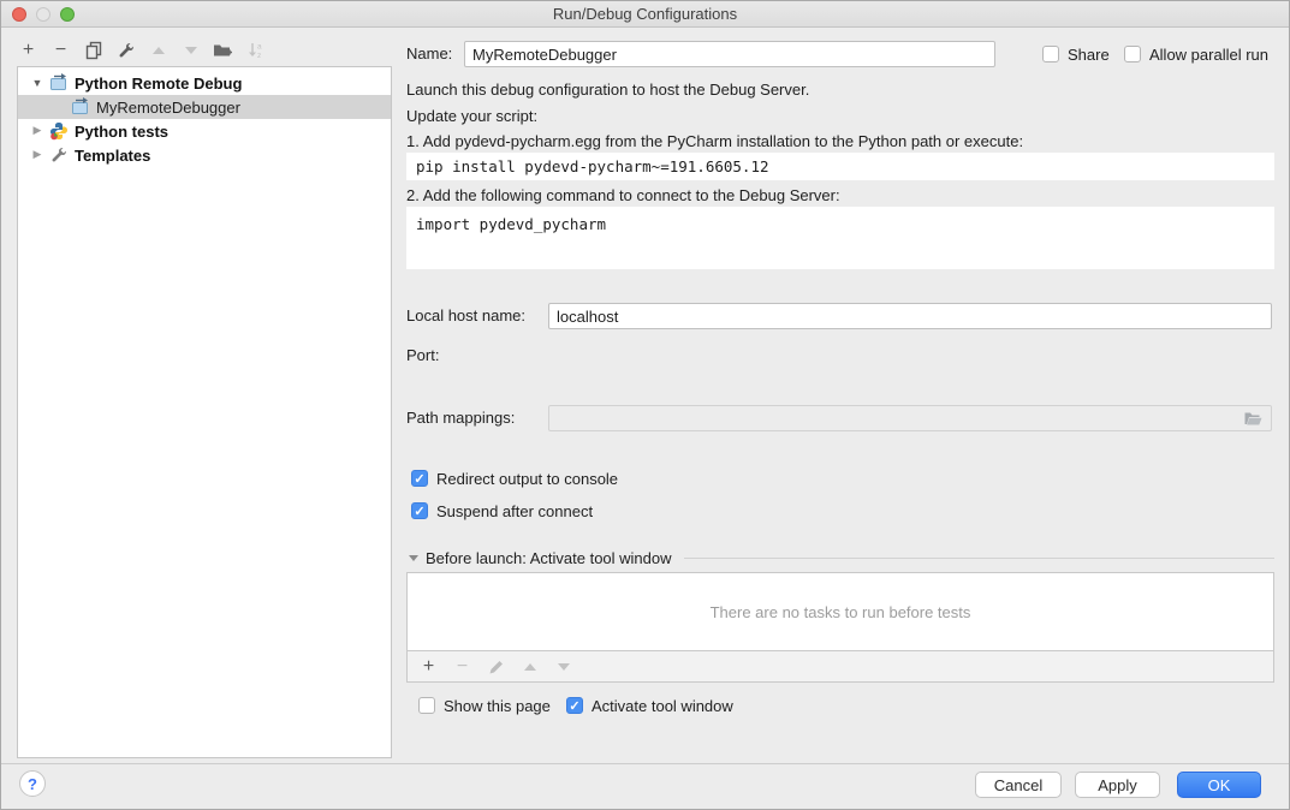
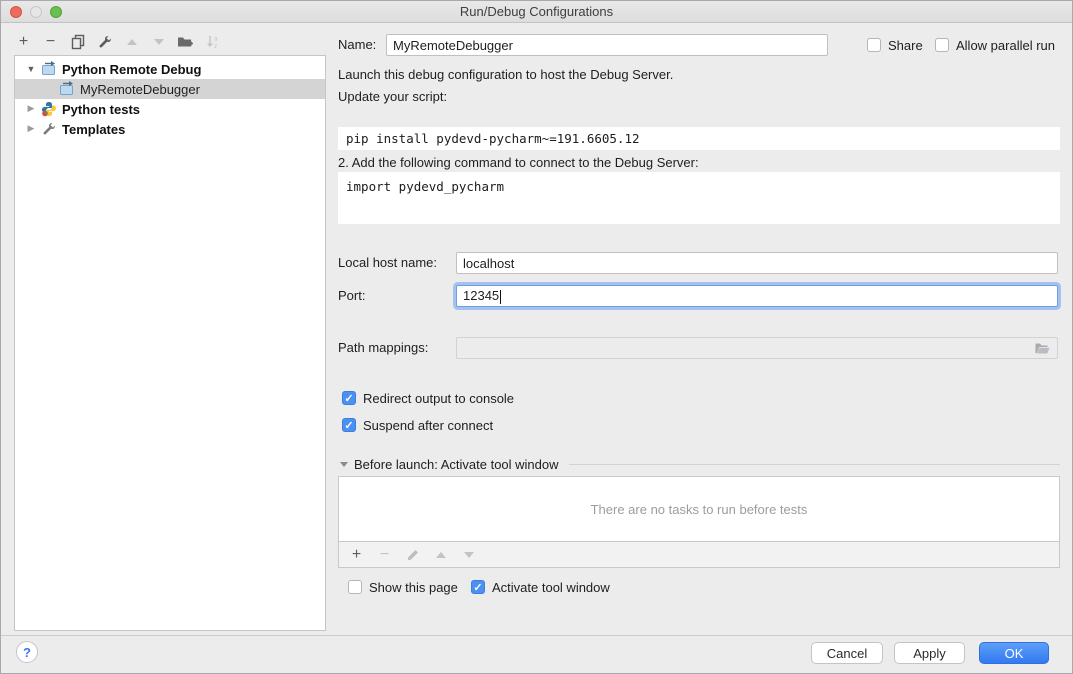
  Run/Debug Configurations
  +
  −
  ▼
  Python Remote Debug
  MyRemoteDebugger
  ▶
  Python tests
  ▶
  Templates
  Name:
  MyRemoteDebugger
  Share
  Allow parallel run
  Launch this debug configuration to host the Debug Server.
  Update your script:
- 1. Add pydevd-pycharm.egg from the PyCharm installation to the Python path or execute:
  pip install pydevd-pycharm~=191.6605.12
  2. Add the following command to connect to the Debug Server:
  import pydevd_pycharm
  Local host name:
  localhost
  Port:
+ 12345
  Path mappings:
  ✓
  Redirect output to console
  ✓
  Suspend after connect
  Before launch: Activate tool window
  There are no tasks to run before tests
  +
  −
  Show this page
  ✓
  Activate tool window
  ?
  Cancel
  Apply
  OK
